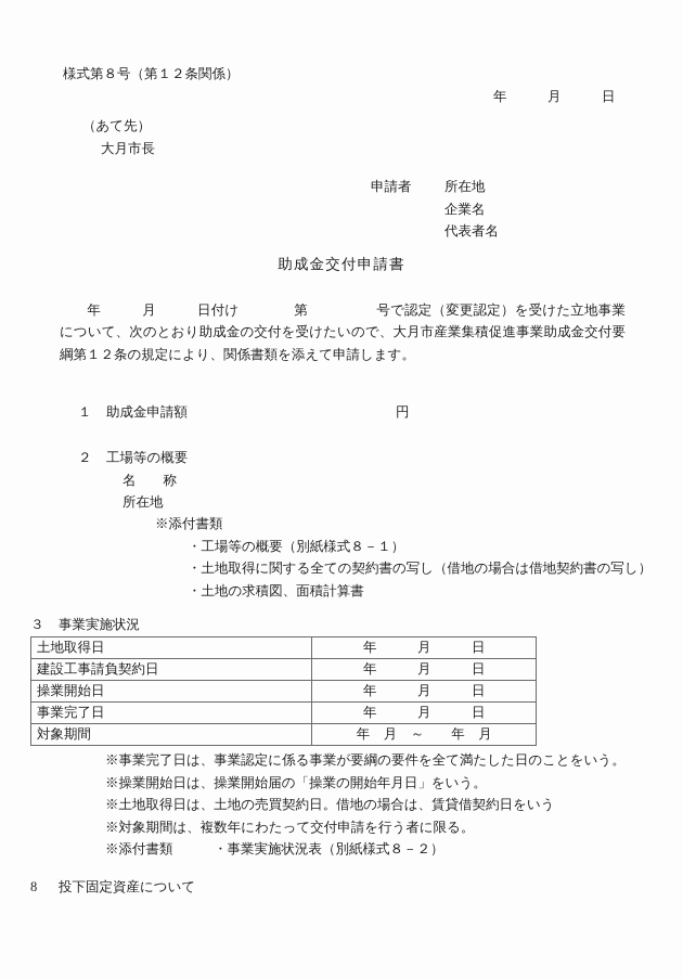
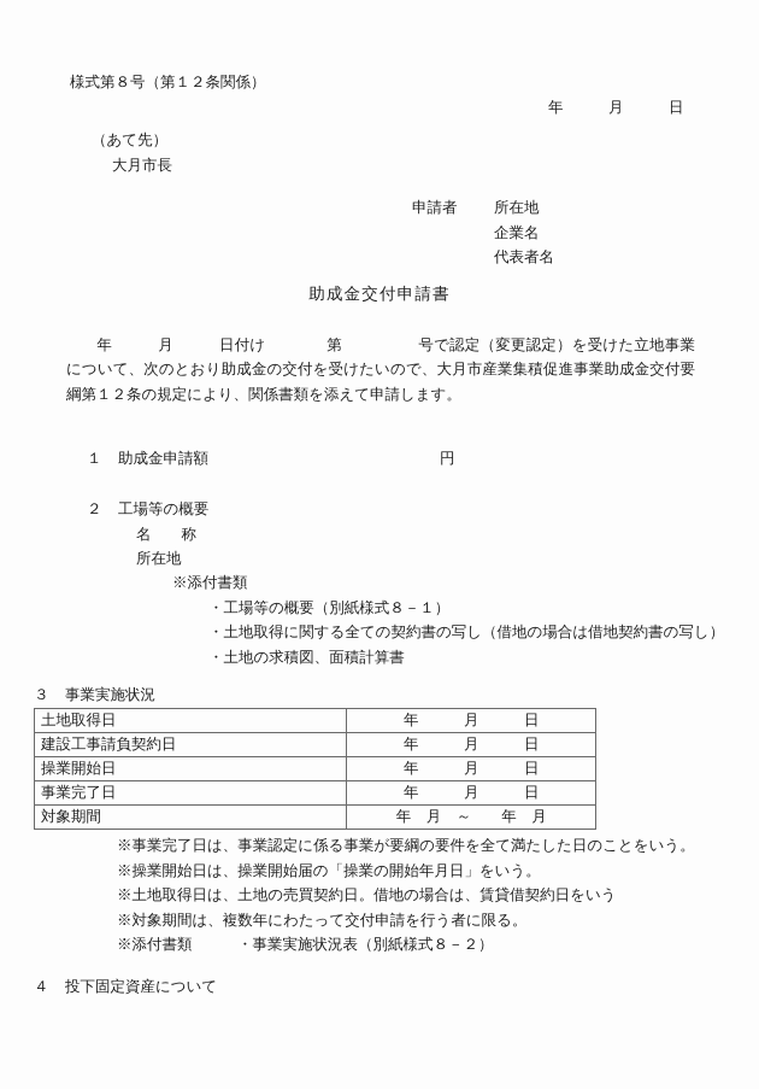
  様式第８号（第１２条関係）
  年 月 日
  （あて先）
  大月市長
  申請者
  所在地
  企業名
  代表者名
  助成金交付申請書
  年 月 日付け 第 号で認定（変更認定）を受けた立地事業について、次のとおり助成金の交付を受けたいので、大月市産業集積促進事業助成金交付要綱第１２条の規定により、関係書類を添えて申請します。
  １
  助成金申請額
  円
  ２
  工場等の概要
  名 称
  所在地
  ※添付書類
  ・工場等の概要（別紙様式８－１）
  ・土地取得に関する全ての契約書の写し（借地の場合は借地契約書の写し）
  ・土地の求積図、面積計算書
  ３
  事業実施状況
  土地取得日	年 月 日
  建設工事請負契約日	年 月 日
  操業開始日	年 月 日
  事業完了日	年 月 日
  対象期間	年 月 ～ 年 月
  ※事業完了日は、事業認定に係る事業が要綱の要件を全て満たした日のことをいう。
  ※操業開始日は、操業開始届の「操業の開始年月日」をいう。
  ※土地取得日は、土地の売買契約日。借地の場合は、賃貸借契約日をいう
  ※対象期間は、複数年にわたって交付申請を行う者に限る。
  ※添付書類 ・事業実施状況表（別紙様式８－２）
- 8
+ ４
  投下固定資産について
